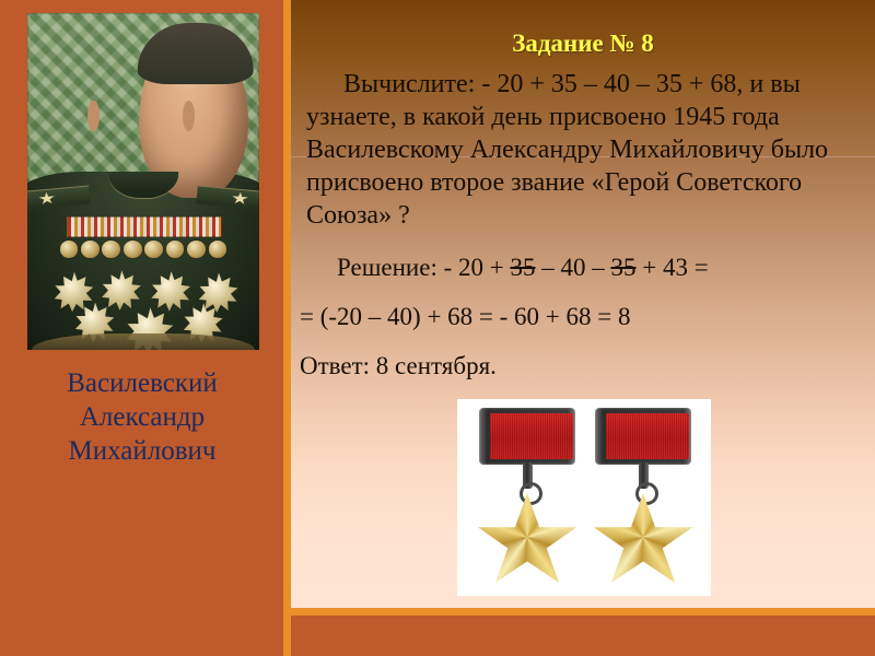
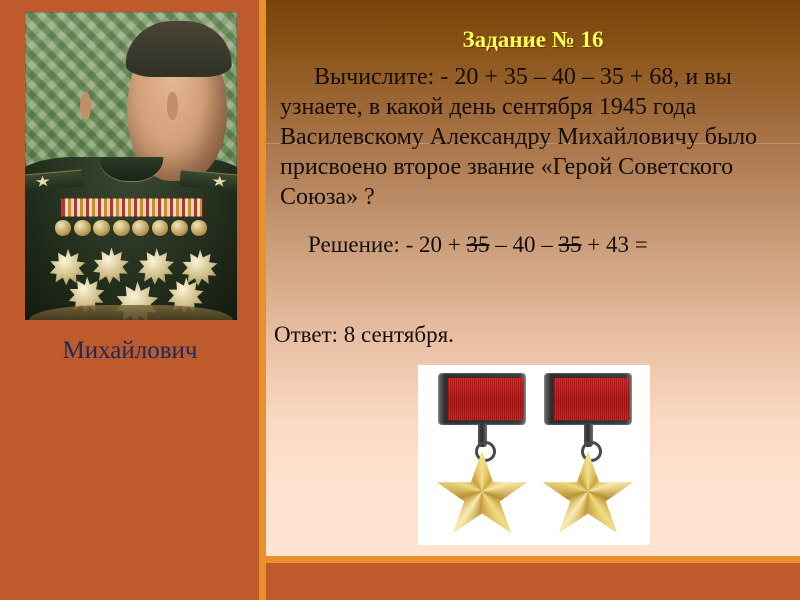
- Василевский
- Александр
  Михайлович
- Задание № 8
+ Задание № 16
- Вычислите: - 20 + 35 – 40 – 35 + 68, и вы узнаете, в какой день присвоено 1945 года Василевскому Александру Михайловичу было присвоено второе звание «Герой Советского Союза» ?
+ Вычислите: - 20 + 35 – 40 – 35 + 68, и вы узнаете, в какой день сентября 1945 года Василевскому Александру Михайловичу было присвоено второе звание «Герой Советского Союза» ?
  Решение: - 20 + 35 – 40 – 35 + 43 =
- = (-20 – 40) + 68 = - 60 + 68 = 8
  Ответ: 8 сентября.
